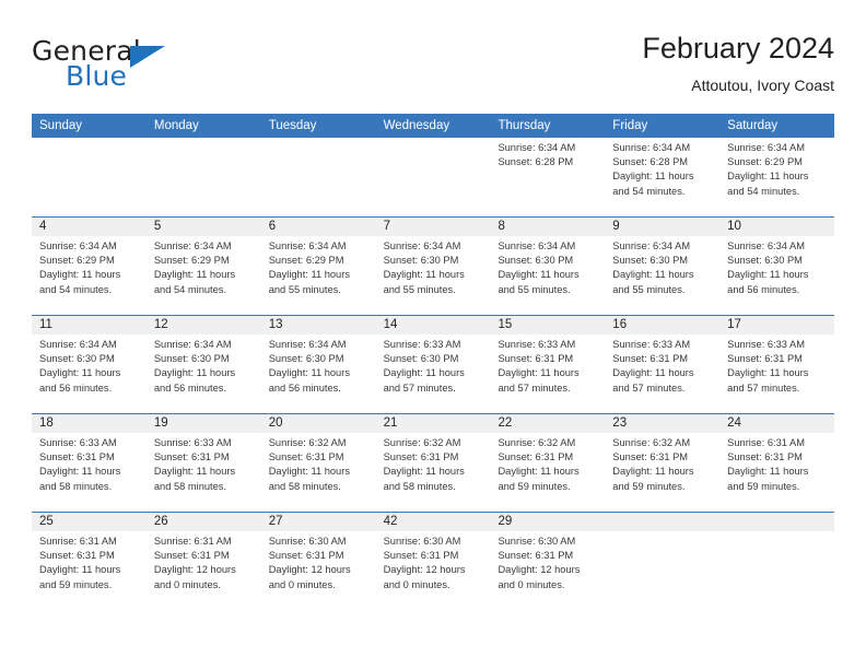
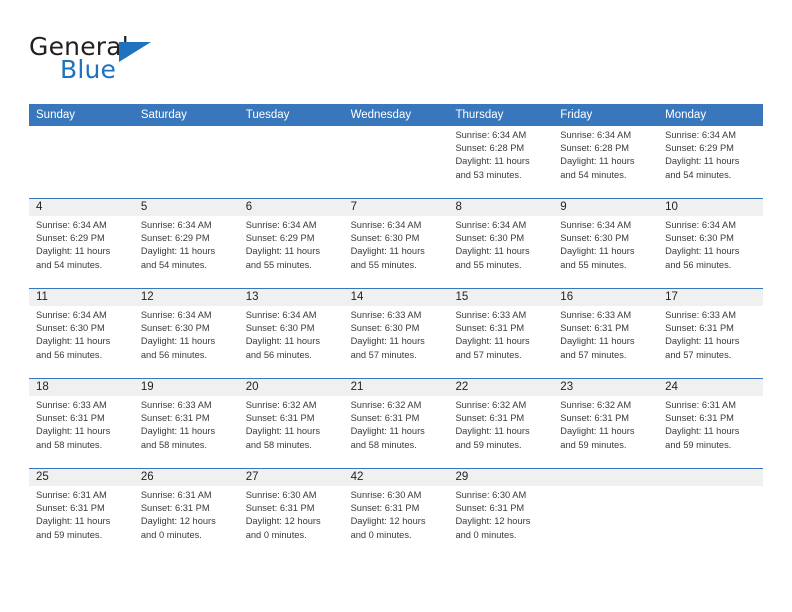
  General
  Blue
- February 2024
- Attoutou, Ivory Coast
  Sunday
- Monday
+ Saturday
  Tuesday
  Wednesday
  Thursday
  Friday
- Saturday
+ Monday
  Sunrise: 6:34 AM
  Sunset: 6:28 PM
+ Daylight: 11 hours and 53 minutes.
  Sunrise: 6:34 AM
  Sunset: 6:28 PM
  Daylight: 11 hours and 54 minutes.
  Sunrise: 6:34 AM
  Sunset: 6:29 PM
  Daylight: 11 hours and 54 minutes.
  4
  5
  6
  7
  8
  9
  10
  Sunrise: 6:34 AM
  Sunset: 6:29 PM
  Daylight: 11 hours and 54 minutes.
  Sunrise: 6:34 AM
  Sunset: 6:29 PM
  Daylight: 11 hours and 54 minutes.
  Sunrise: 6:34 AM
  Sunset: 6:29 PM
  Daylight: 11 hours and 55 minutes.
  Sunrise: 6:34 AM
  Sunset: 6:30 PM
  Daylight: 11 hours and 55 minutes.
  Sunrise: 6:34 AM
  Sunset: 6:30 PM
  Daylight: 11 hours and 55 minutes.
  Sunrise: 6:34 AM
  Sunset: 6:30 PM
  Daylight: 11 hours and 55 minutes.
  Sunrise: 6:34 AM
  Sunset: 6:30 PM
  Daylight: 11 hours and 56 minutes.
  11
  12
  13
  14
  15
  16
  17
  Sunrise: 6:34 AM
  Sunset: 6:30 PM
  Daylight: 11 hours and 56 minutes.
  Sunrise: 6:34 AM
  Sunset: 6:30 PM
  Daylight: 11 hours and 56 minutes.
  Sunrise: 6:34 AM
  Sunset: 6:30 PM
  Daylight: 11 hours and 56 minutes.
  Sunrise: 6:33 AM
  Sunset: 6:30 PM
  Daylight: 11 hours and 57 minutes.
  Sunrise: 6:33 AM
  Sunset: 6:31 PM
  Daylight: 11 hours and 57 minutes.
  Sunrise: 6:33 AM
  Sunset: 6:31 PM
  Daylight: 11 hours and 57 minutes.
  Sunrise: 6:33 AM
  Sunset: 6:31 PM
  Daylight: 11 hours and 57 minutes.
  18
  19
  20
  21
  22
  23
  24
  Sunrise: 6:33 AM
  Sunset: 6:31 PM
  Daylight: 11 hours and 58 minutes.
  Sunrise: 6:33 AM
  Sunset: 6:31 PM
  Daylight: 11 hours and 58 minutes.
  Sunrise: 6:32 AM
  Sunset: 6:31 PM
  Daylight: 11 hours and 58 minutes.
  Sunrise: 6:32 AM
  Sunset: 6:31 PM
  Daylight: 11 hours and 58 minutes.
  Sunrise: 6:32 AM
  Sunset: 6:31 PM
  Daylight: 11 hours and 59 minutes.
  Sunrise: 6:32 AM
  Sunset: 6:31 PM
  Daylight: 11 hours and 59 minutes.
  Sunrise: 6:31 AM
  Sunset: 6:31 PM
  Daylight: 11 hours and 59 minutes.
  25
  26
  27
  42
  29
  Sunrise: 6:31 AM
  Sunset: 6:31 PM
  Daylight: 11 hours and 59 minutes.
  Sunrise: 6:31 AM
  Sunset: 6:31 PM
  Daylight: 12 hours and 0 minutes.
  Sunrise: 6:30 AM
  Sunset: 6:31 PM
  Daylight: 12 hours and 0 minutes.
  Sunrise: 6:30 AM
  Sunset: 6:31 PM
  Daylight: 12 hours and 0 minutes.
  Sunrise: 6:30 AM
  Sunset: 6:31 PM
  Daylight: 12 hours and 0 minutes.
